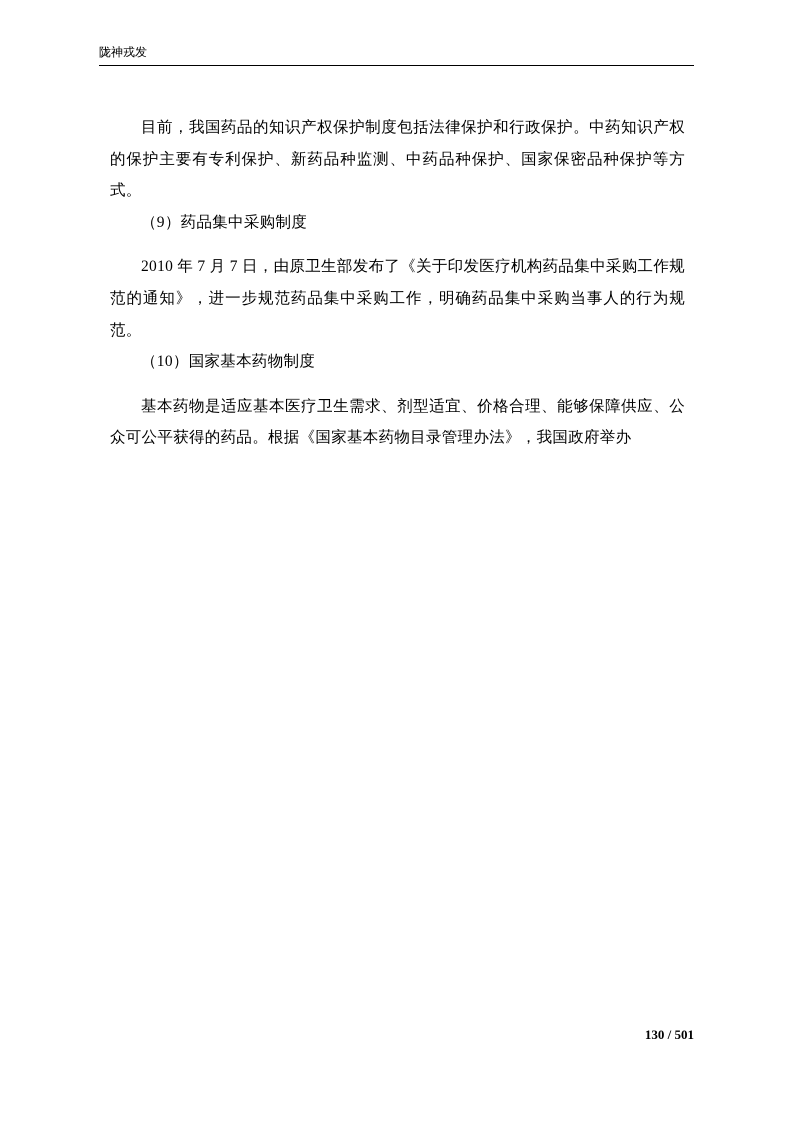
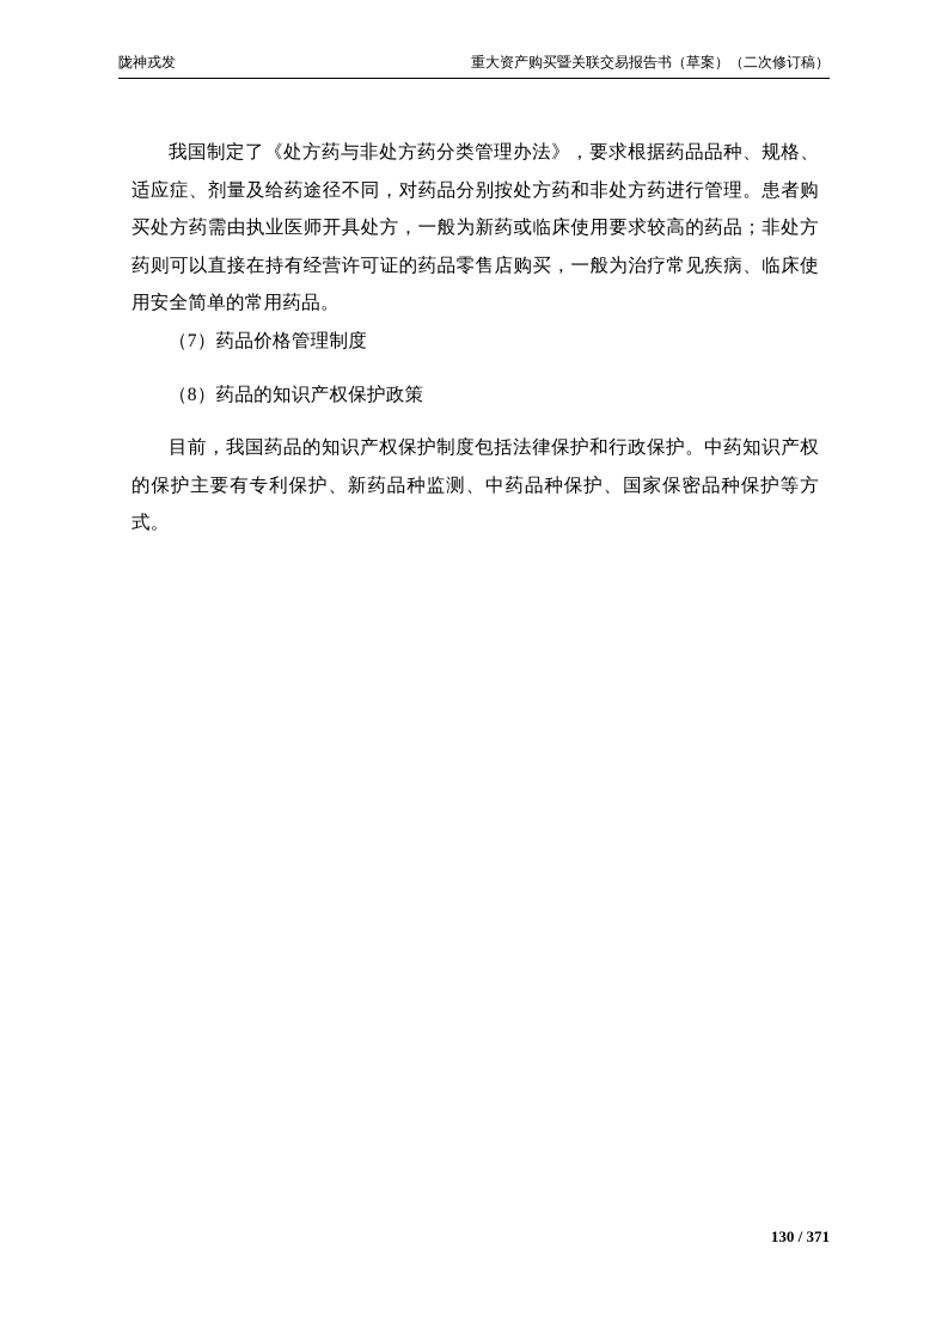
  陇神戎发
+ 重大资产购买暨关联交易报告书（草案）（二次修订稿）
+ 我国制定了《处方药与非处方药分类管理办法》，要求根据药品品种、规格、适应症、剂量及给药途径不同，对药品分别按处方药和非处方药进行管理。患者购买处方药需由执业医师开具处方，一般为新药或临床使用要求较高的药品；非处方药则可以直接在持有经营许可证的药品零售店购买，一般为治疗常见疾病、临床使用安全简单的常用药品。
+ （7）药品价格管理制度
+ （8）药品的知识产权保护政策
  目前，我国药品的知识产权保护制度包括法律保护和行政保护。中药知识产权的保护主要有专利保护、新药品种监测、中药品种保护、国家保密品种保护等方式。
- （9）药品集中采购制度
- 2010 年 7 月 7 日，由原卫生部发布了《关于印发医疗机构药品集中采购工作规范的通知》，进一步规范药品集中采购工作，明确药品集中采购当事人的行为规范。
- （10）国家基本药物制度
- 基本药物是适应基本医疗卫生需求、剂型适宜、价格合理、能够保障供应、公众可公平获得的药品。根据《国家基本药物目录管理办法》，我国政府举办
- 130 / 501
+ 130 / 371
